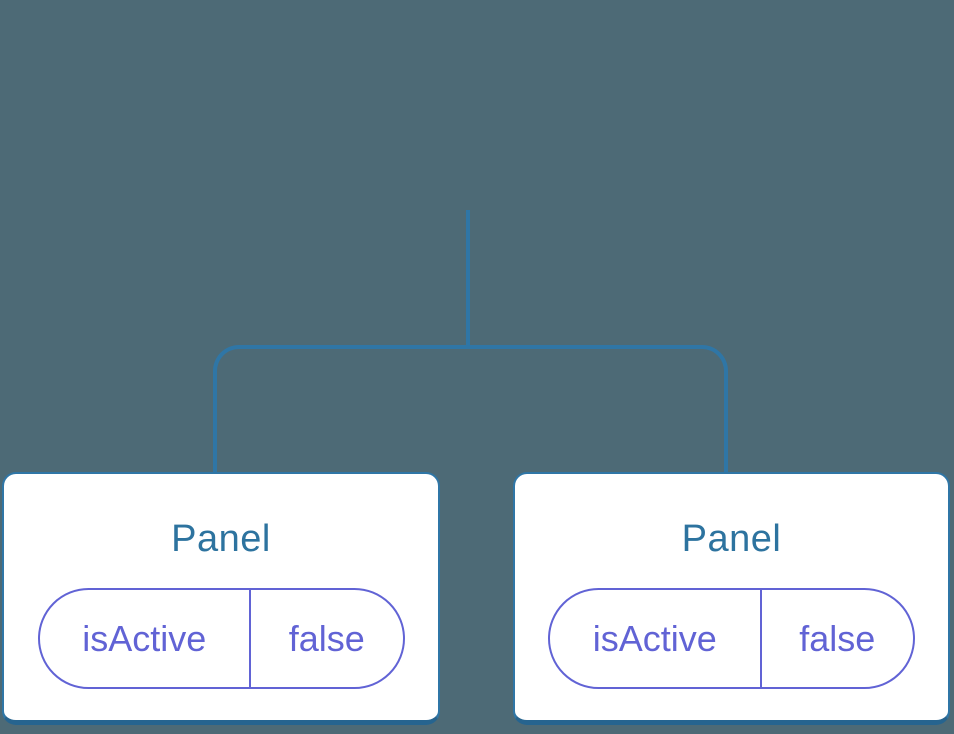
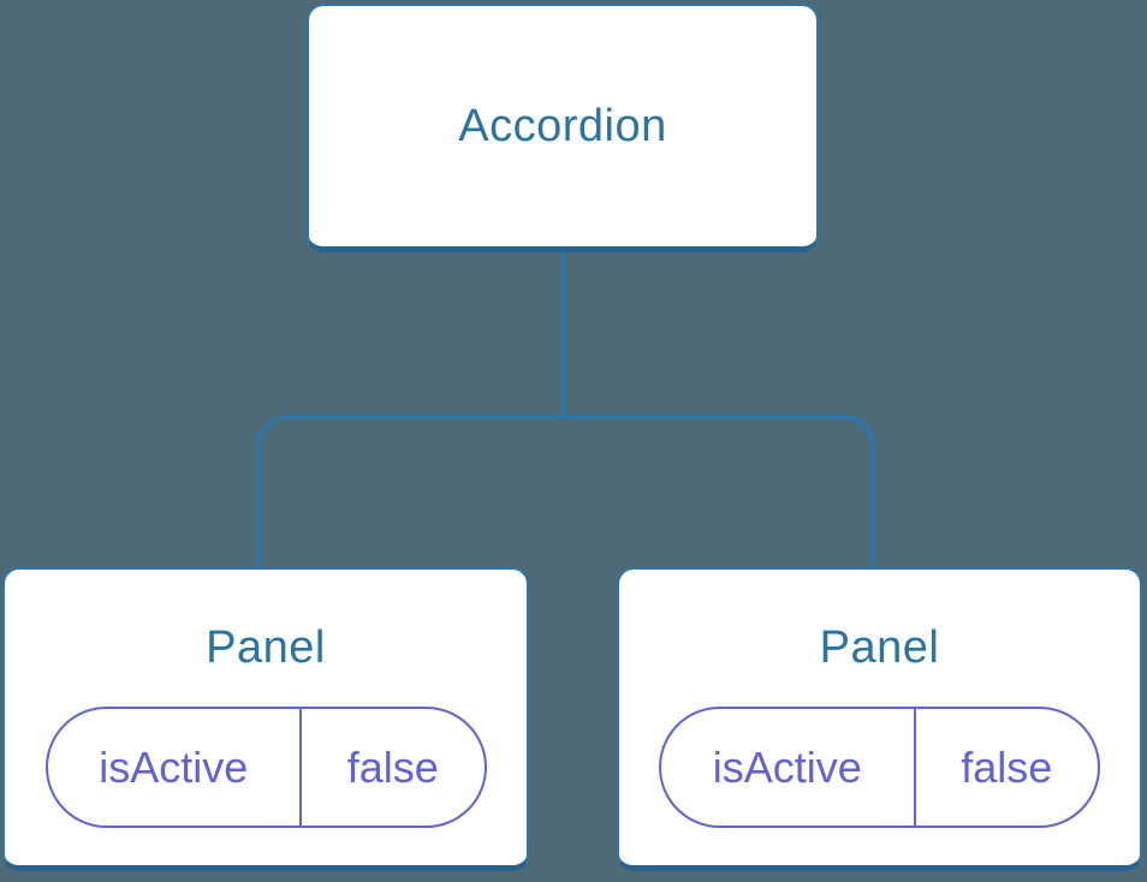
+ Accordion
  Panel
  isActive
  false
  Panel
  isActive
  false
